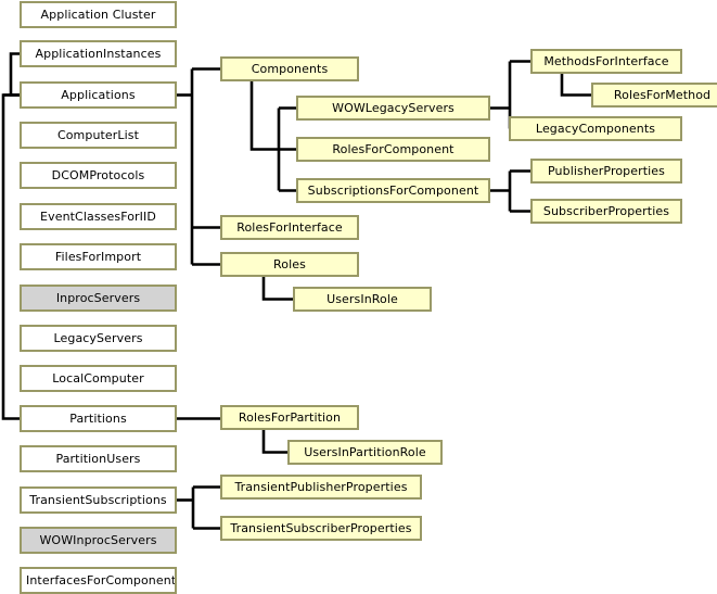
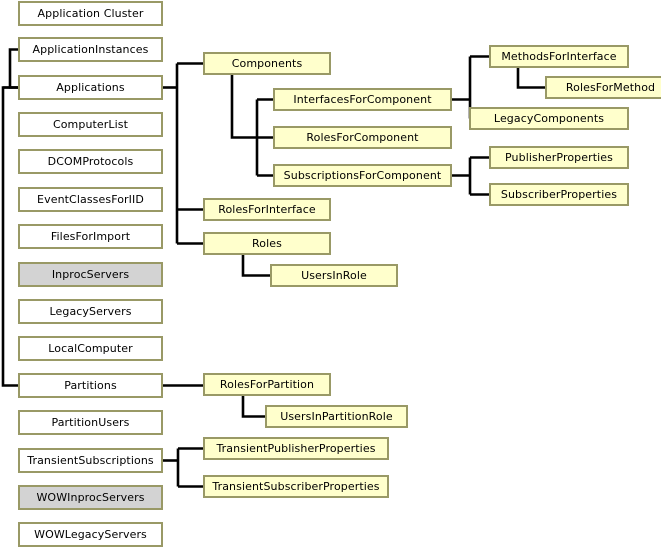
  Application Cluster
  ApplicationInstances
  Applications
  ComputerList
  DCOMProtocols
  EventClassesForIID
  FilesForImport
  InprocServers
  LegacyServers
  LocalComputer
  Partitions
  PartitionUsers
  TransientSubscriptions
  WOWInprocServers
- InterfacesForComponent
+ WOWLegacyServers
  Components
  RolesForInterface
  Roles
  UsersInRole
- WOWLegacyServers
+ InterfacesForComponent
  RolesForComponent
  SubscriptionsForComponent
  MethodsForInterface
  RolesForMethod
  LegacyComponents
  PublisherProperties
  SubscriberProperties
  RolesForPartition
  UsersInPartitionRole
  TransientPublisherProperties
  TransientSubscriberProperties
